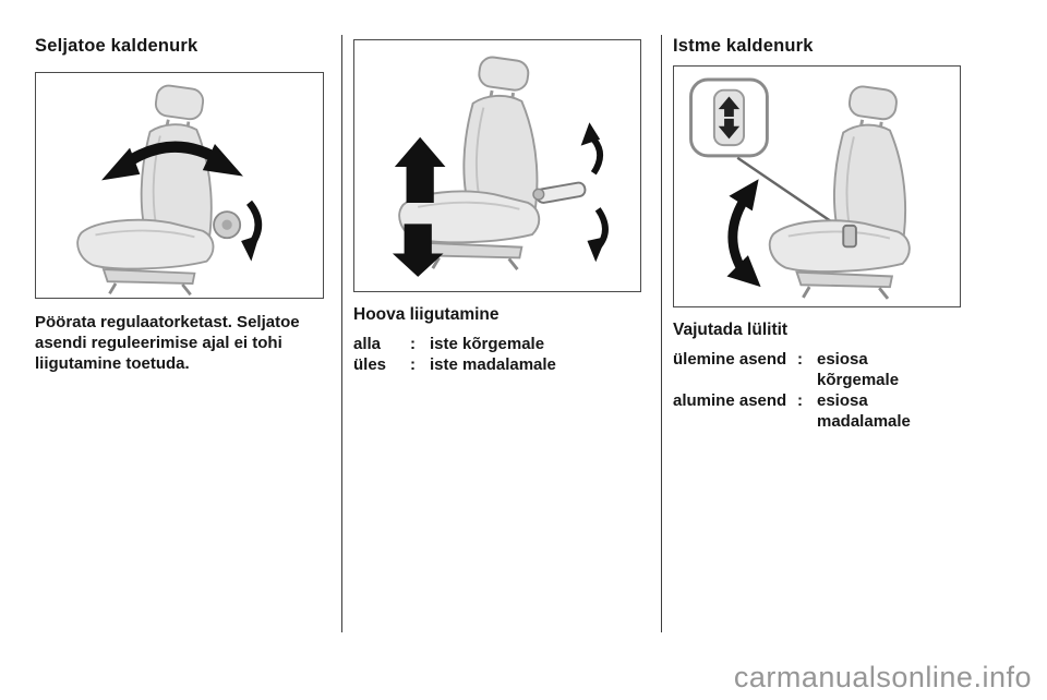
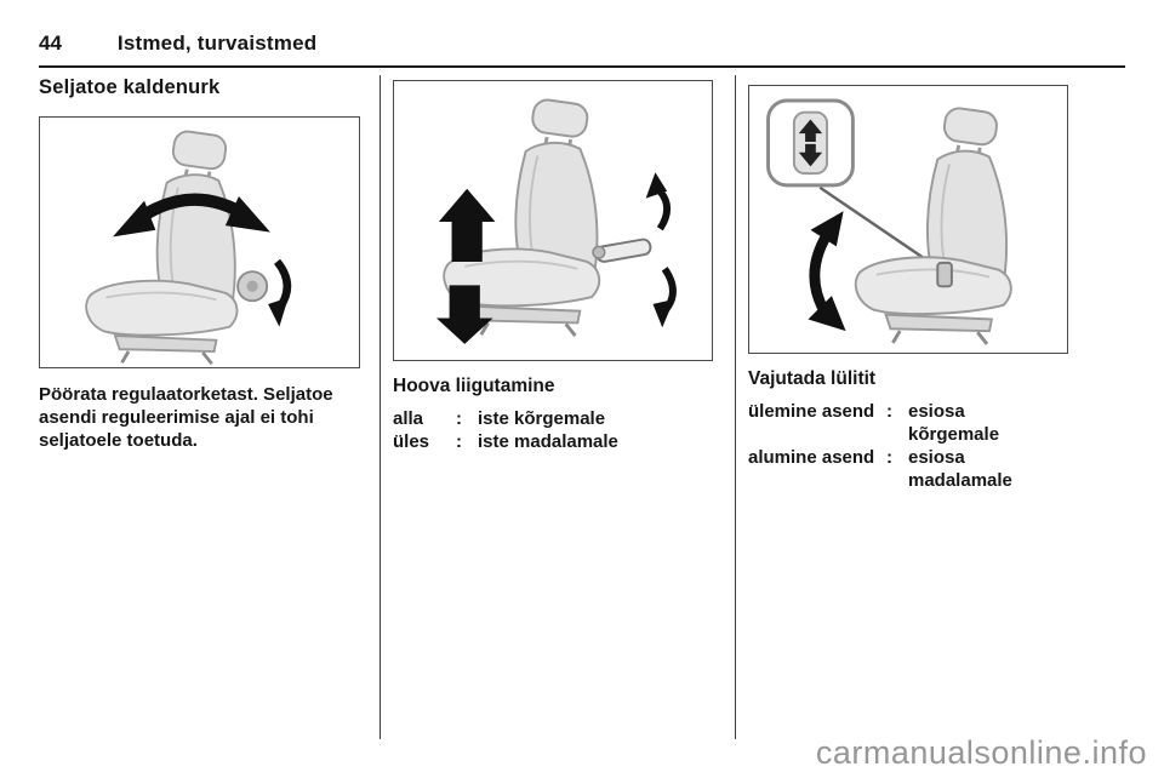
+ 44
+ Istmed, turvaistmed
  Seljatoe kaldenurk
- Pöörata regulaatorketast. Seljatoe asendi reguleerimise ajal ei tohi liigutamine toetuda.
+ Pöörata regulaatorketast. Seljatoe asendi reguleerimise ajal ei tohi seljatoele toetuda.
  Hoova liigutamine
  alla
  :
  iste kõrgemale
  üles
  :
  iste madalamale
- Istme kaldenurk
  Vajutada lülitit
  ülemine asend
  :
  esiosa kõrgemale
  alumine asend
  :
  esiosa madalamale
  carmanualsonline.info
